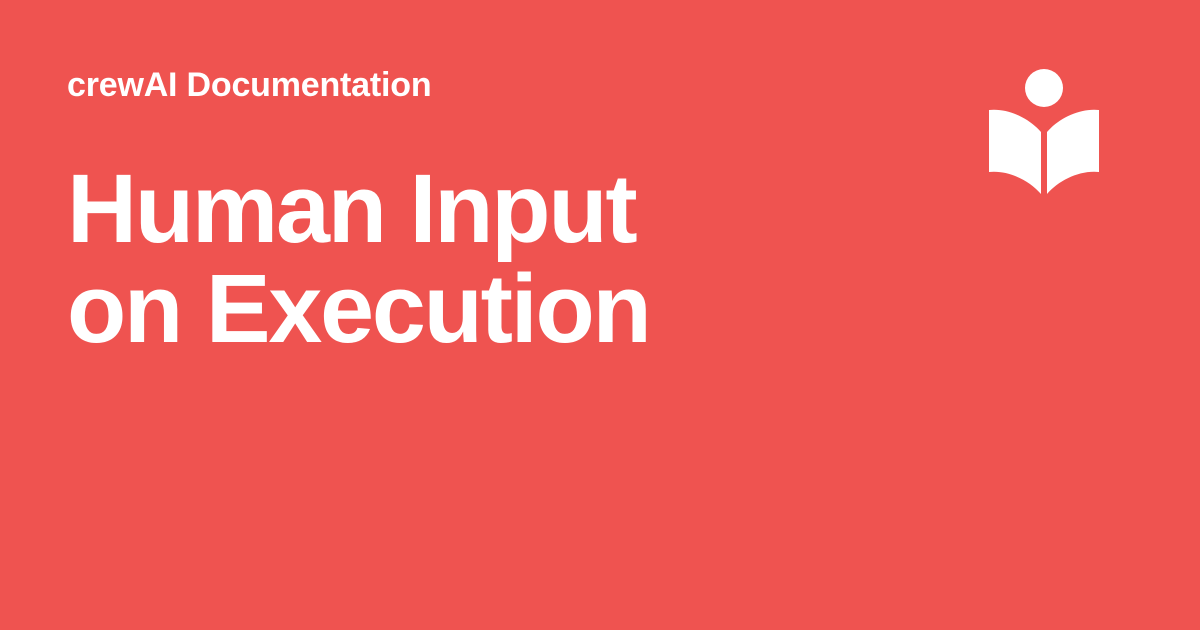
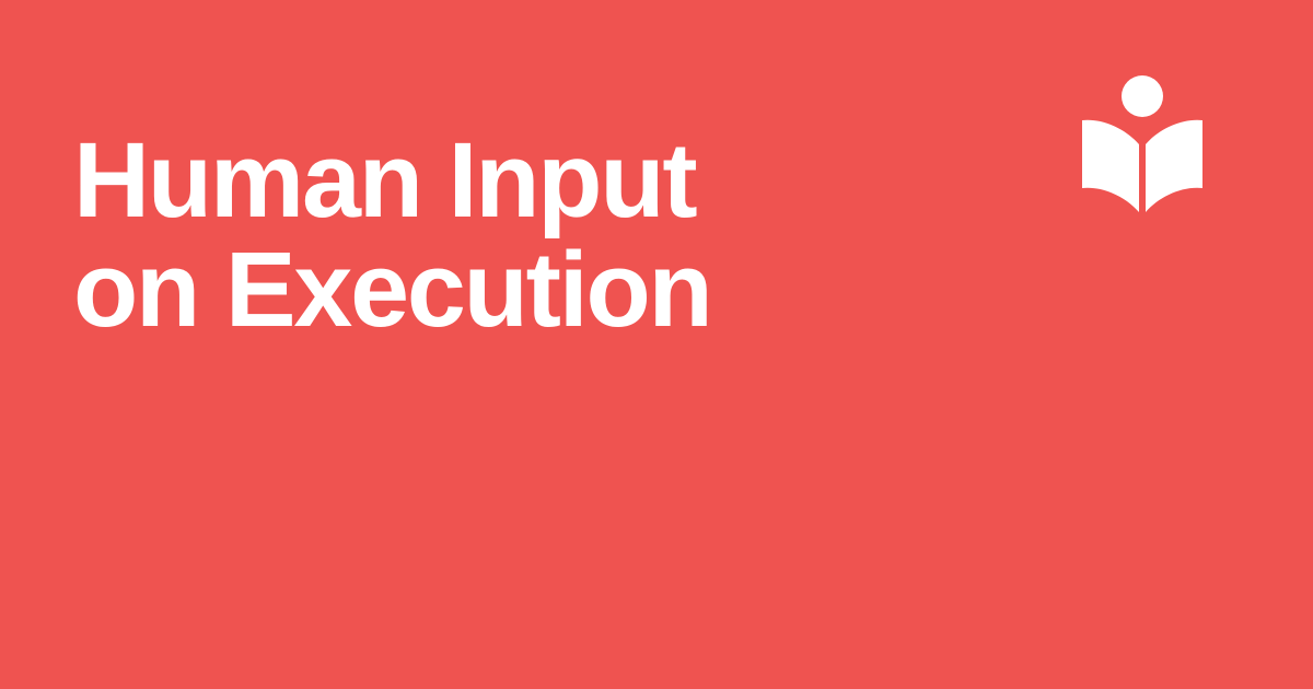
- crewAI Documentation
  Human Input on Execution
